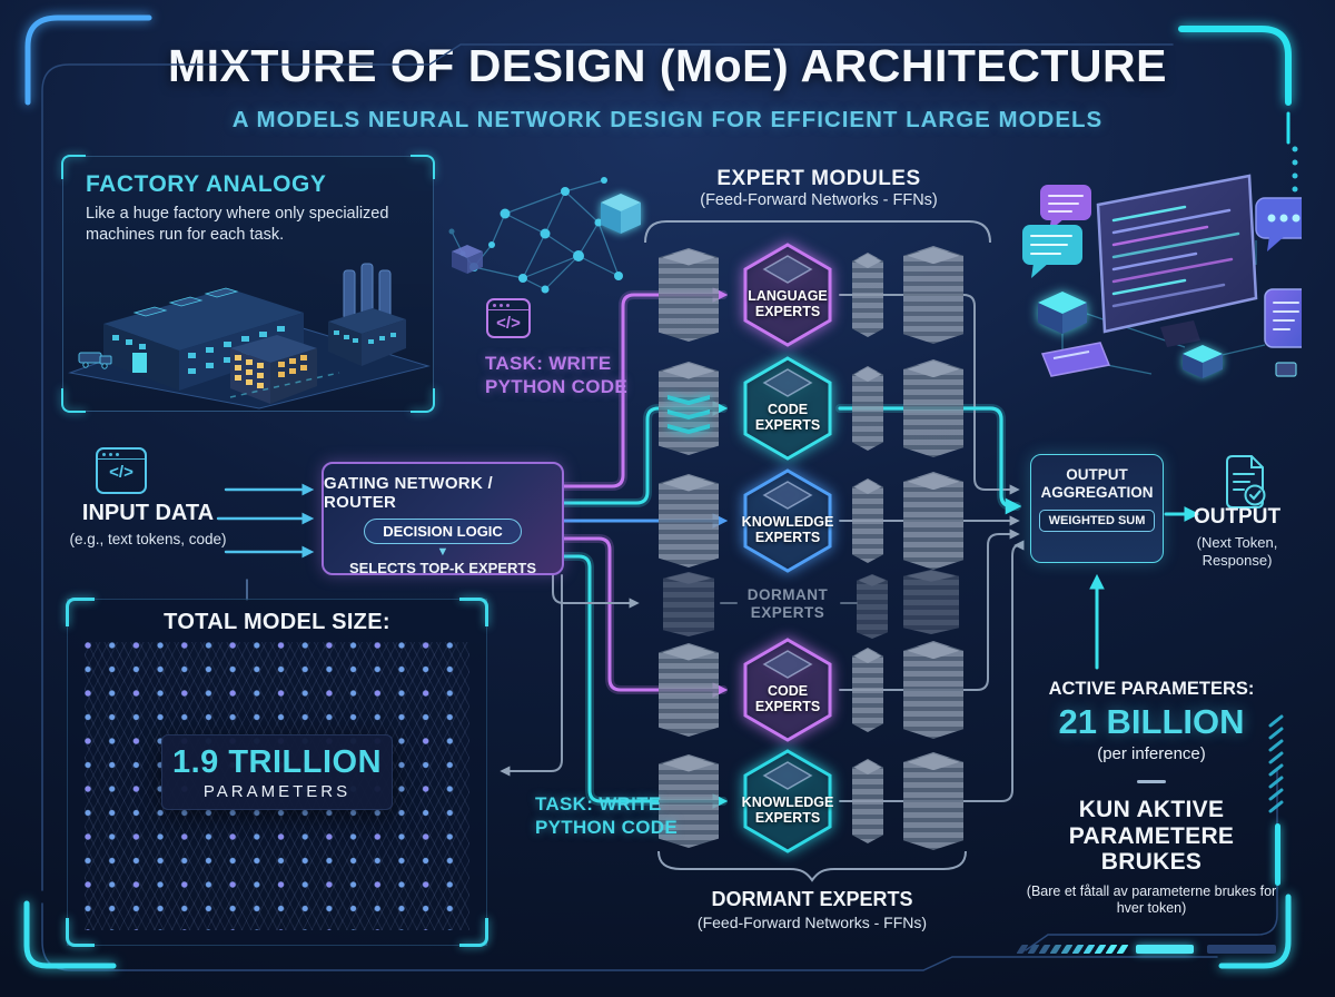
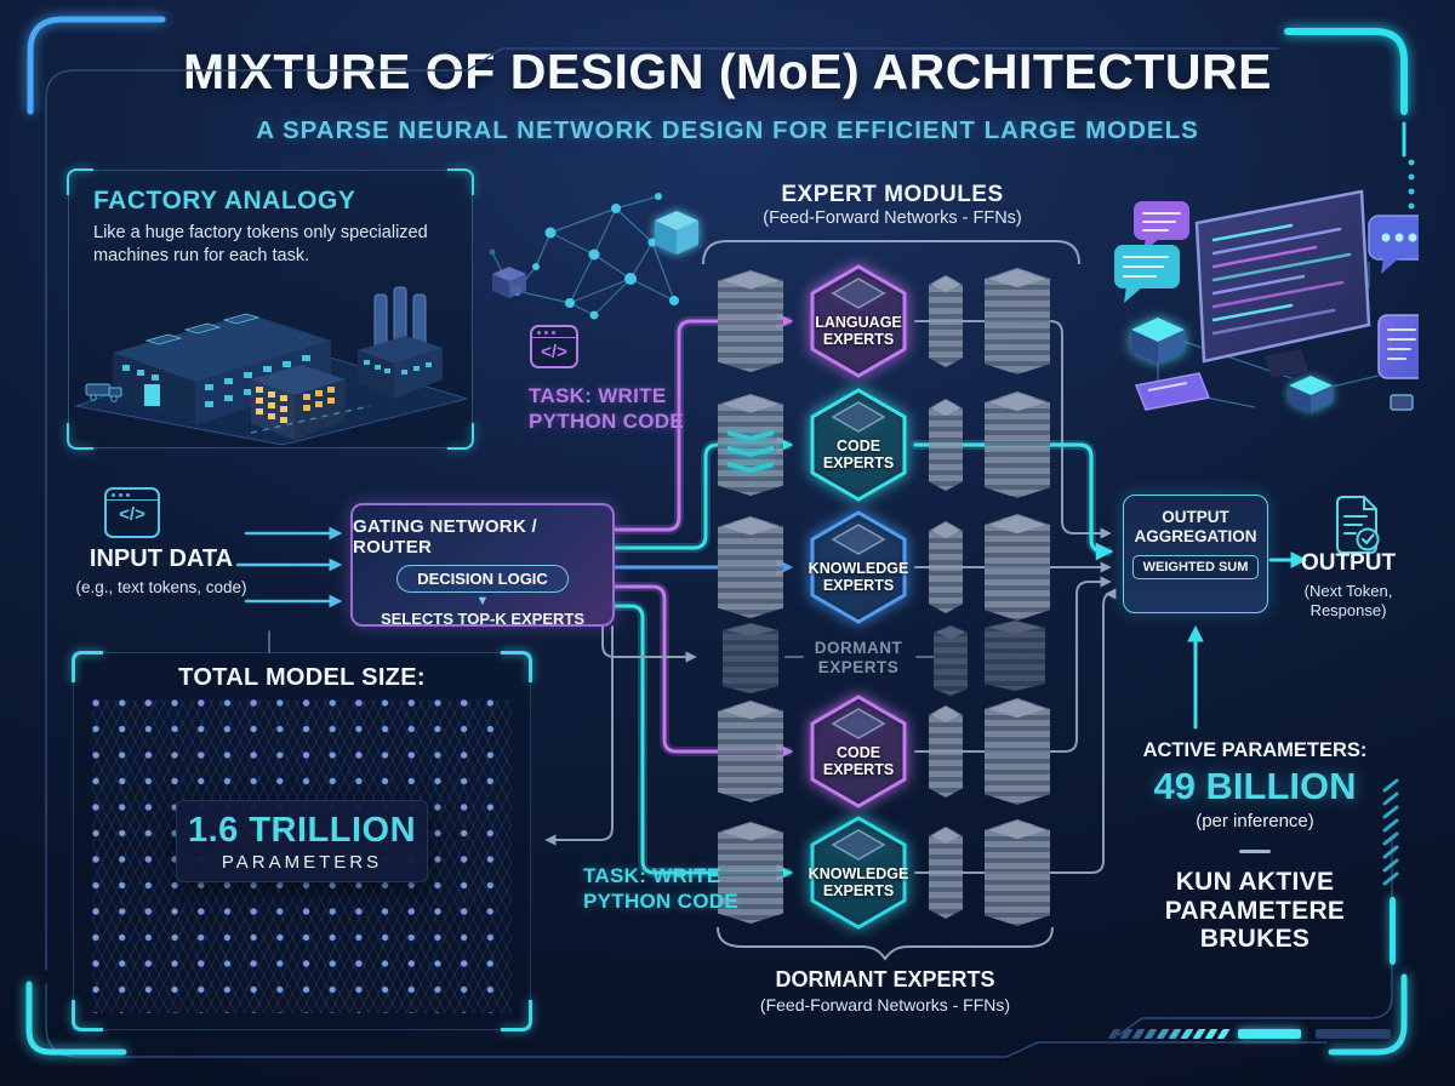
  MIXTURE OF DESIGN (MoE) ARCHITECTURE
- A MODELS NEURAL NETWORK DESIGN FOR EFFICIENT LARGE MODELS
+ A SPARSE NEURAL NETWORK DESIGN FOR EFFICIENT LARGE MODELS
  FACTORY ANALOGY
- Like a huge factory where only specialized machines run for each task.
+ Like a huge factory tokens only specialized machines run for each task.
  </>
  TASK: WRITE PYTHON CODE
  EXPERT MODULES
  (Feed-Forward Networks - FFNs)
  LANGUAGE EXPERTS
  CODE EXPERTS
  KNOWLEDGE EXPERTS
  DORMANT EXPERTS
  CODE EXPERTS
  KNOWLEDGE EXPERTS
  DORMANT EXPERTS
  (Feed-Forward Networks - FFNs)
  TASK: WRITE PYTHON CODE
  </>
  INPUT DATA
  (e.g., text tokens, code)
  GATING NETWORK / ROUTER
  DECISION LOGIC
  ▼
  SELECTS TOP-K EXPERTS
  TOTAL MODEL SIZE:
- 1.9 TRILLION
+ 1.6 TRILLION
  PARAMETERS
  OUTPUT AGGREGATION
  WEIGHTED SUM
  OUTPUT
  (Next Token, Response)
  ACTIVE PARAMETERS:
- 21 BILLION
+ 49 BILLION
  (per inference)
  KUN AKTIVE PARAMETERE BRUKES
- (Bare et fåtall av parameterne brukes for hver token)
